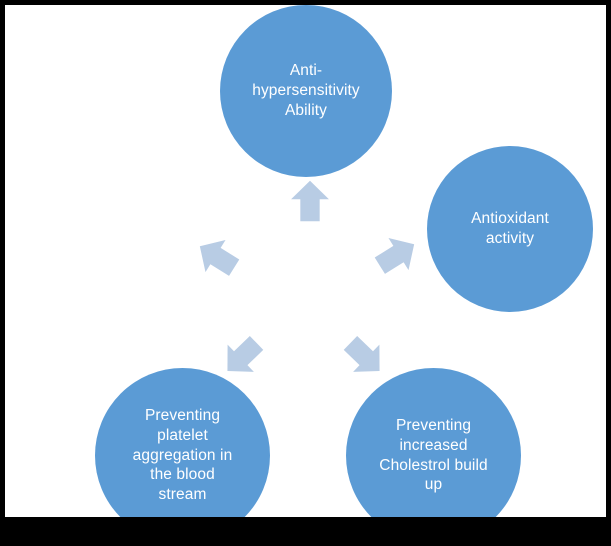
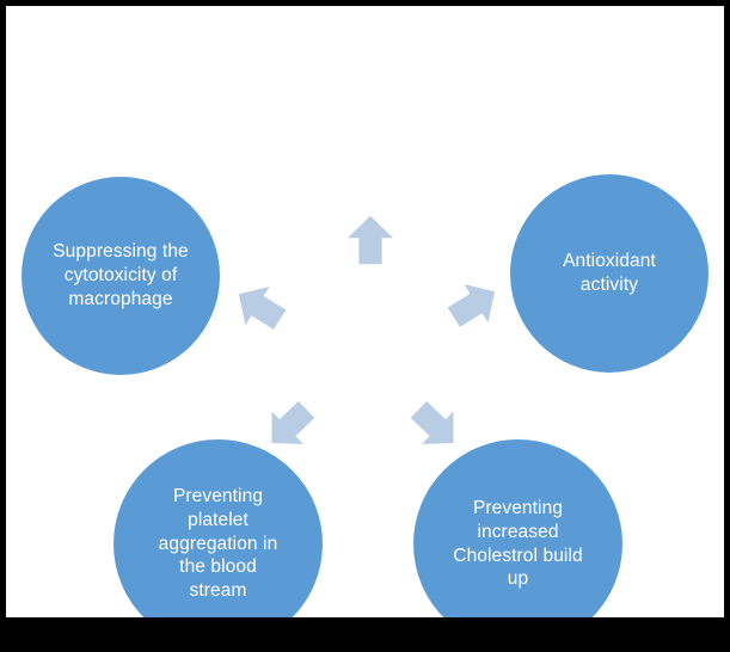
- Anti-
- hypersensitivity
- Ability
  Antioxidant
  activity
  Preventing
  increased
  Cholestrol build
  up
  Preventing
  platelet
  aggregation in
  the blood
  stream
+ Suppressing the
+ cytotoxicity of
+ macrophage
